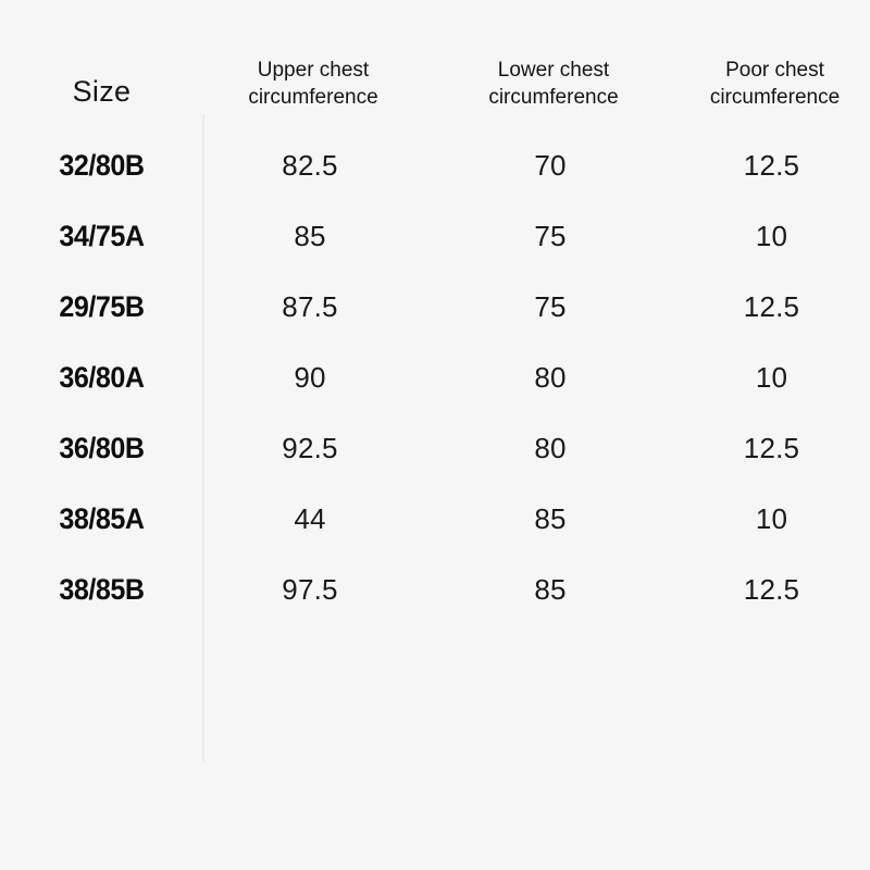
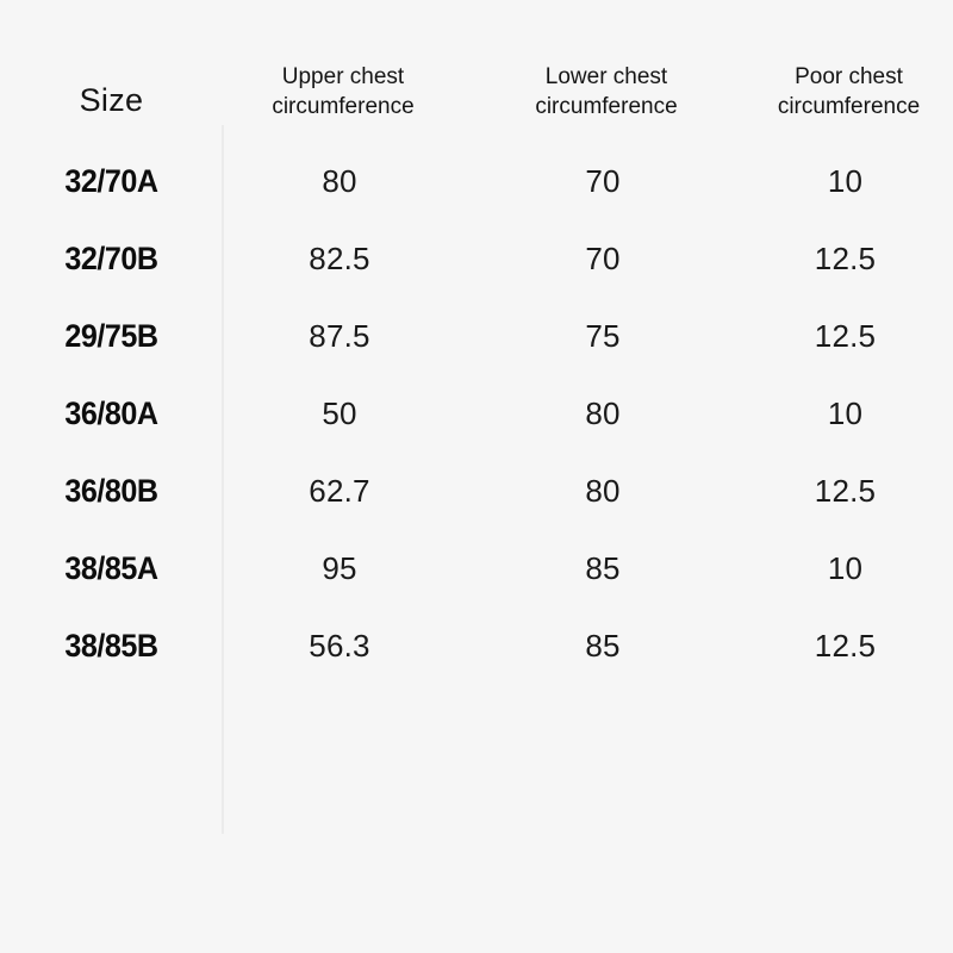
  Size	Upper chest circumference	Lower chest circumference	Poor chest circumference
+ 32/70A	80	70	10
- 32/80B	82.5	70	12.5
+ 32/70B	82.5	70	12.5
- 34/75A	85	75	10
  29/75B	87.5	75	12.5
- 36/80A	90	80	10
+ 36/80A	50	80	10
- 36/80B	92.5	80	12.5
+ 36/80B	62.7	80	12.5
- 38/85A	44	85	10
+ 38/85A	95	85	10
- 38/85B	97.5	85	12.5
+ 38/85B	56.3	85	12.5
